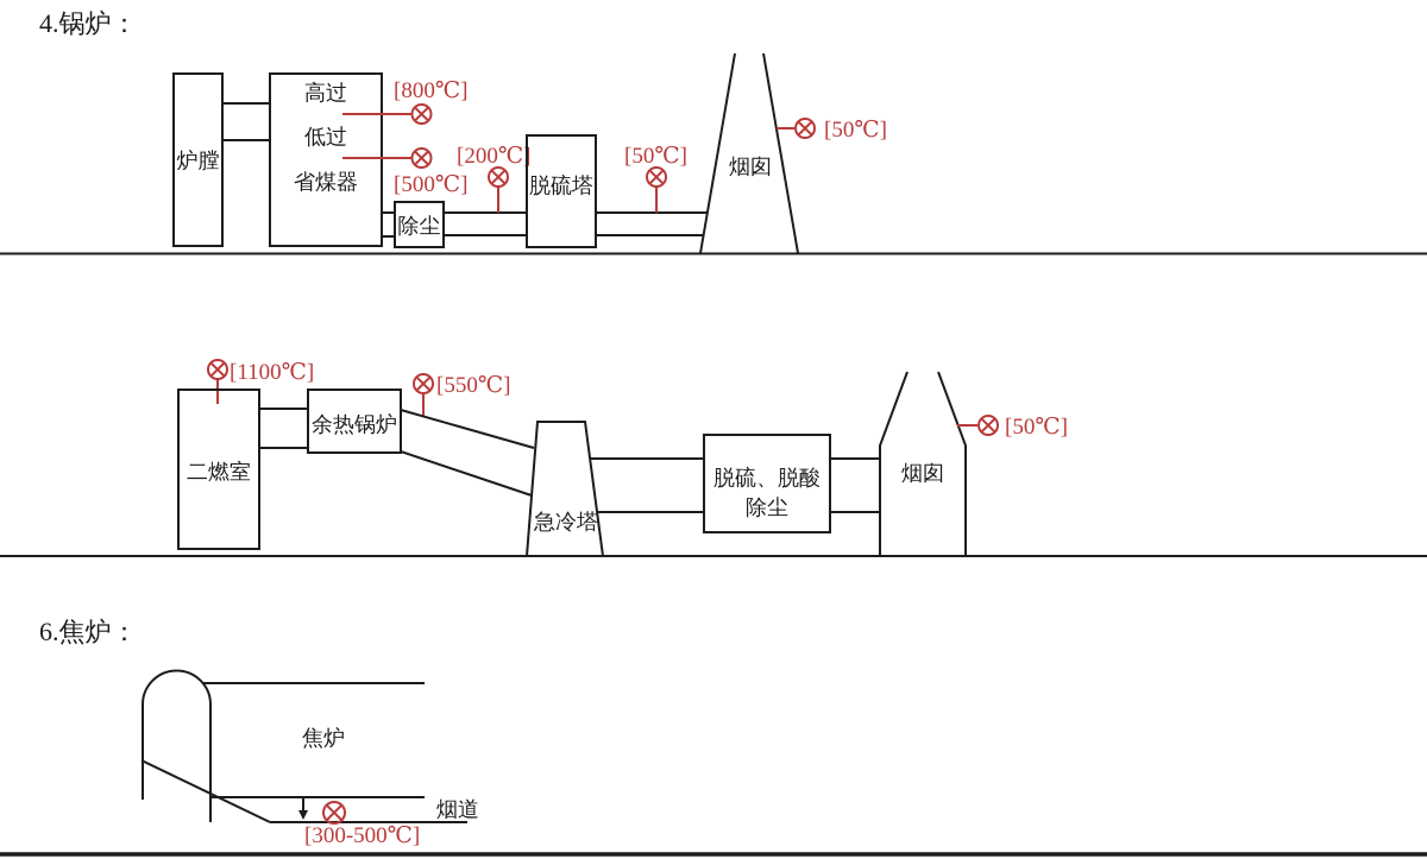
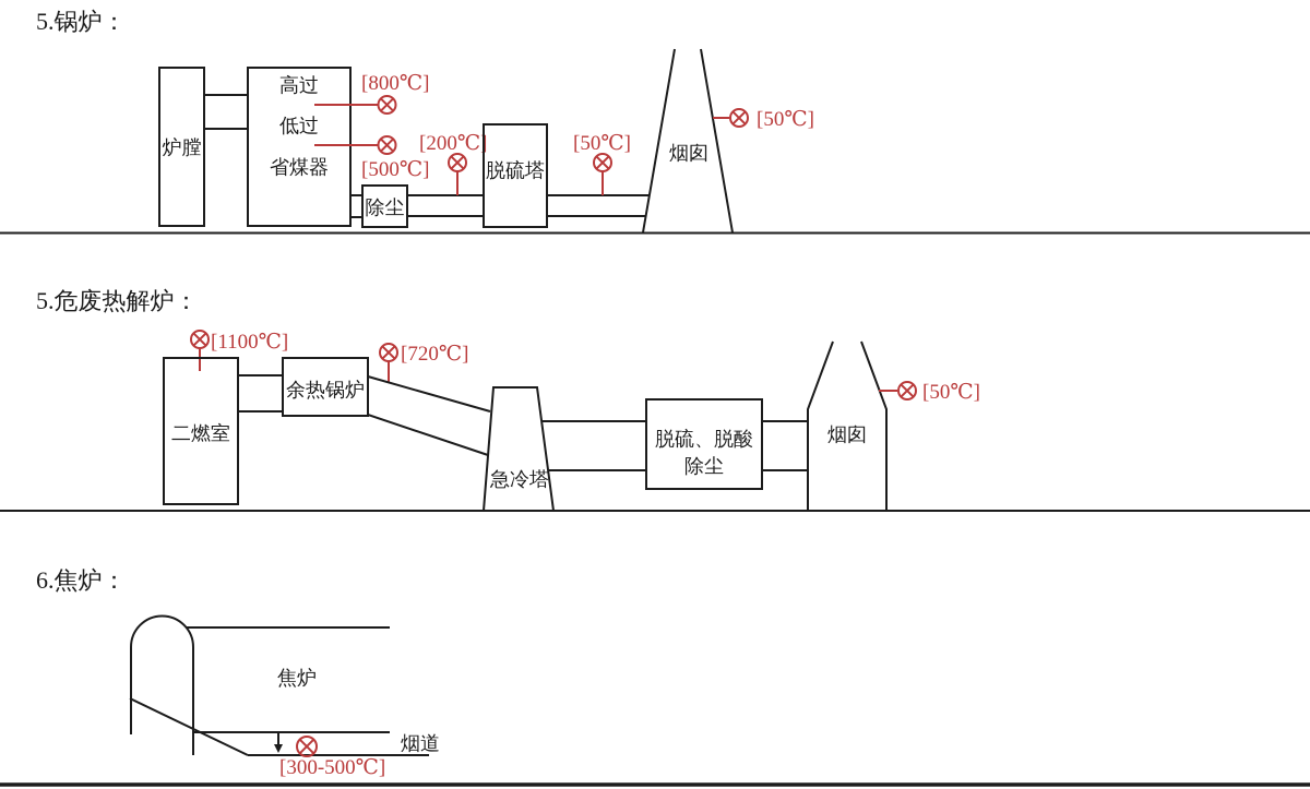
- 4.锅炉：
+ 5.锅炉：
  炉膛
  高过
  低过
  省煤器
  [800℃]
  [500℃]
  除尘
  [200℃
  脱硫塔
  [50℃]
  烟囱
  [50℃]
+ 5.危废热解炉：
  [1100℃]
  二燃室
  余热锅炉
- [550℃]
+ [720℃]
  急冷塔
  脱硫、脱酸
  除尘
  烟囱
  [50℃]
  6.焦炉：
  焦炉
  [300-500℃]
  烟道
